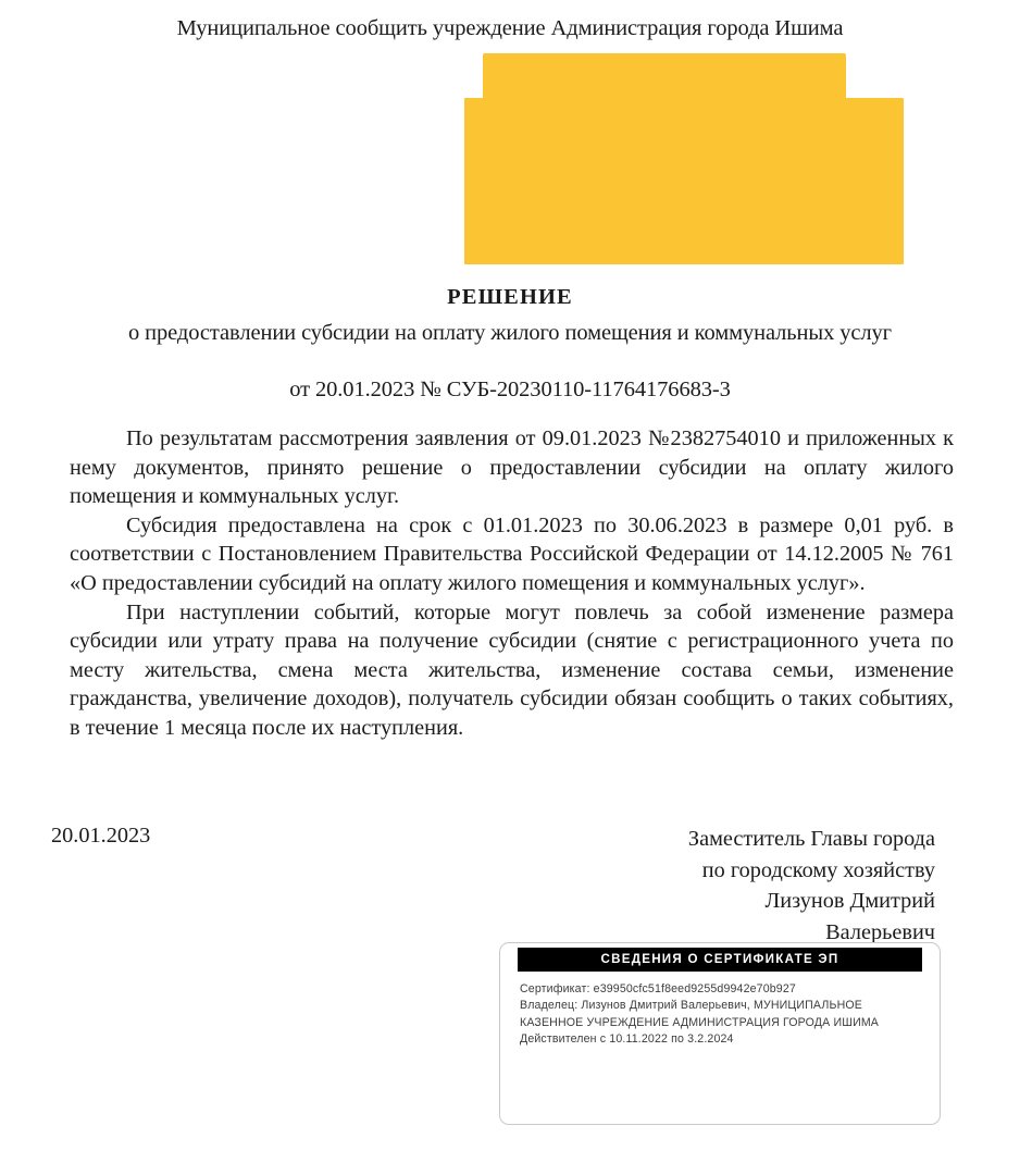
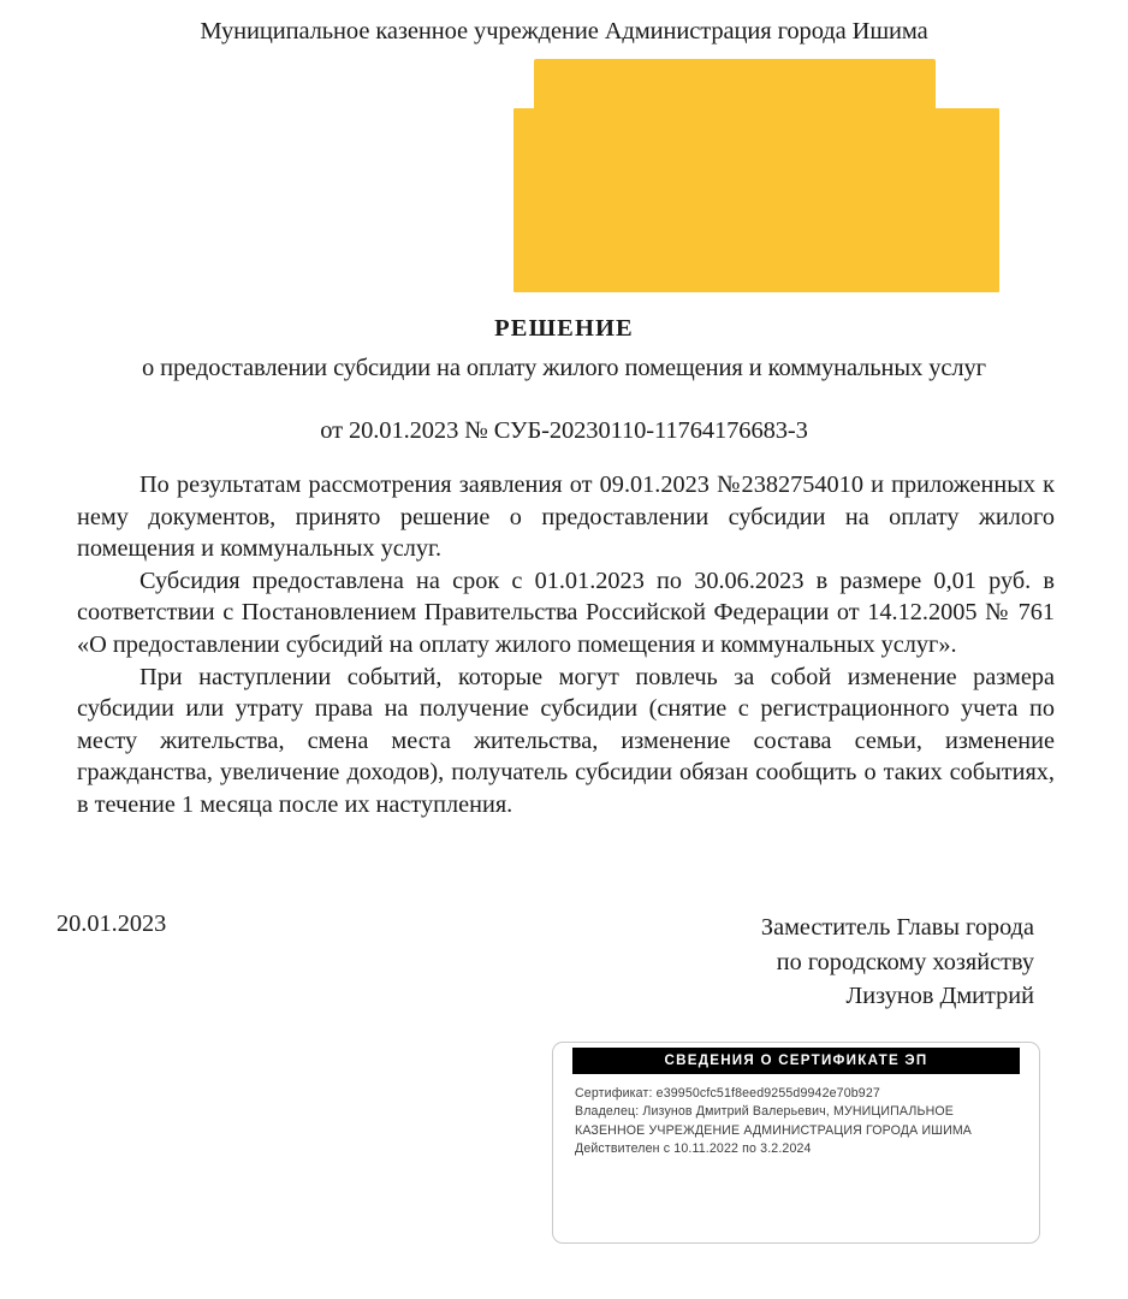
- Муниципальное сообщить учреждение Администрация города Ишима
+ Муниципальное казенное учреждение Администрация города Ишима
  РЕШЕНИЕ
  о предоставлении субсидии на оплату жилого помещения и коммунальных услуг
  от 20.01.2023 № СУБ-20230110-11764176683-3
  По результатам рассмотрения заявления от 09.01.2023 №2382754010 и приложенных к нему документов, принято решение о предоставлении субсидии на оплату жилого помещения и коммунальных услуг.
  Субсидия предоставлена на срок с 01.01.2023 по 30.06.2023 в размере 0,01 руб. в соответствии с Постановлением Правительства Российской Федерации от 14.12.2005 № 761 «О предоставлении субсидий на оплату жилого помещения и коммунальных услуг».
  При наступлении событий, которые могут повлечь за собой изменение размера субсидии или утрату права на получение субсидии (снятие с регистрационного учета по месту жительства, смена места жительства, изменение состава семьи, изменение гражданства, увеличение доходов), получатель субсидии обязан сообщить о таких событиях, в течение 1 месяца после их наступления.
  20.01.2023
  Заместитель Главы города
  по городскому хозяйству
  Лизунов Дмитрий
- Валерьевич
  СВЕДЕНИЯ О СЕРТИФИКАТЕ ЭП
  Сертификат: e39950cfc51f8eed9255d9942e70b927
  Владелец: Лизунов Дмитрий Валерьевич, МУНИЦИПАЛЬНОЕ
  КАЗЕННОЕ УЧРЕЖДЕНИЕ АДМИНИСТРАЦИЯ ГОРОДА ИШИМА
  Действителен с 10.11.2022 по 3.2.2024
